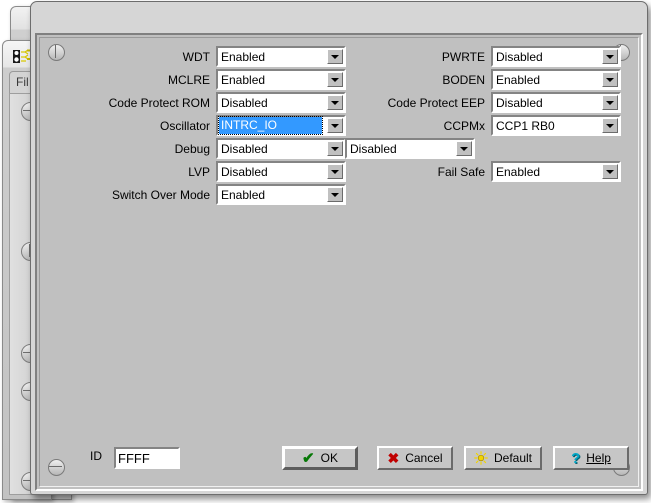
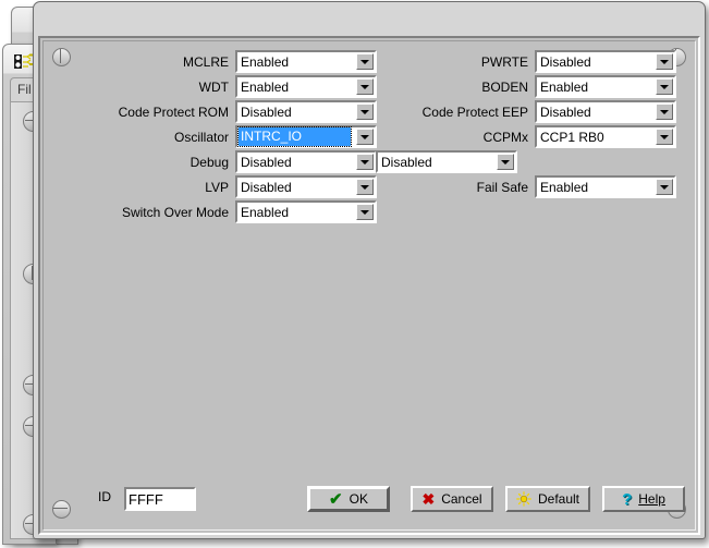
  Fil
- WDT
+ MCLRE
  Enabled
- MCLRE
+ WDT
  Enabled
  Code Protect ROM
  Disabled
  Oscillator
  INTRC_IO
  Debug
  Disabled
  LVP
  Disabled
  Switch Over Mode
  Enabled
  PWRTE
  Disabled
  BODEN
  Enabled
  Code Protect EEP
  Disabled
  CCPMx
  CCP1 RB0
  Disabled
  Fail Safe
  Enabled
  ID
  FFFF
  ✔
  OK
  ✖
  Cancel
  Default
  ?
  Help
